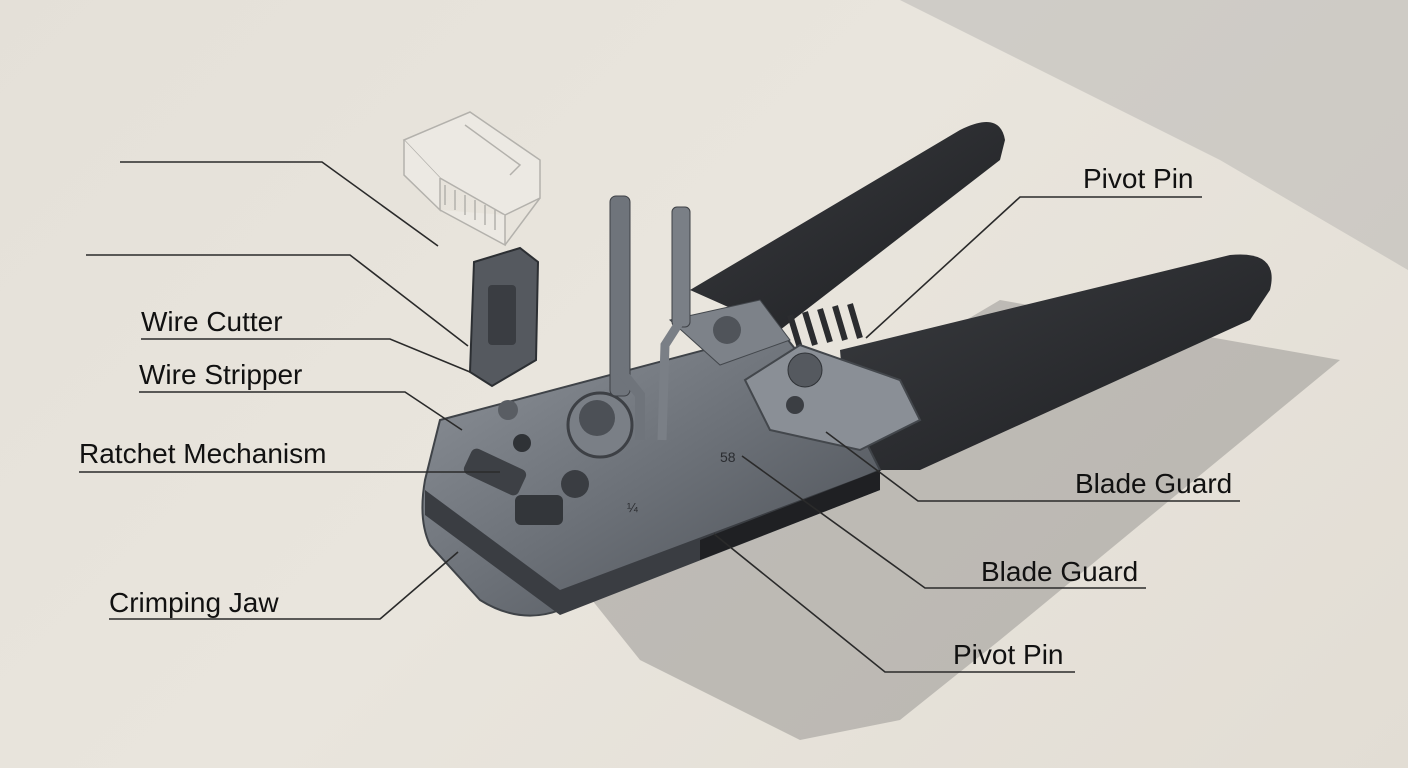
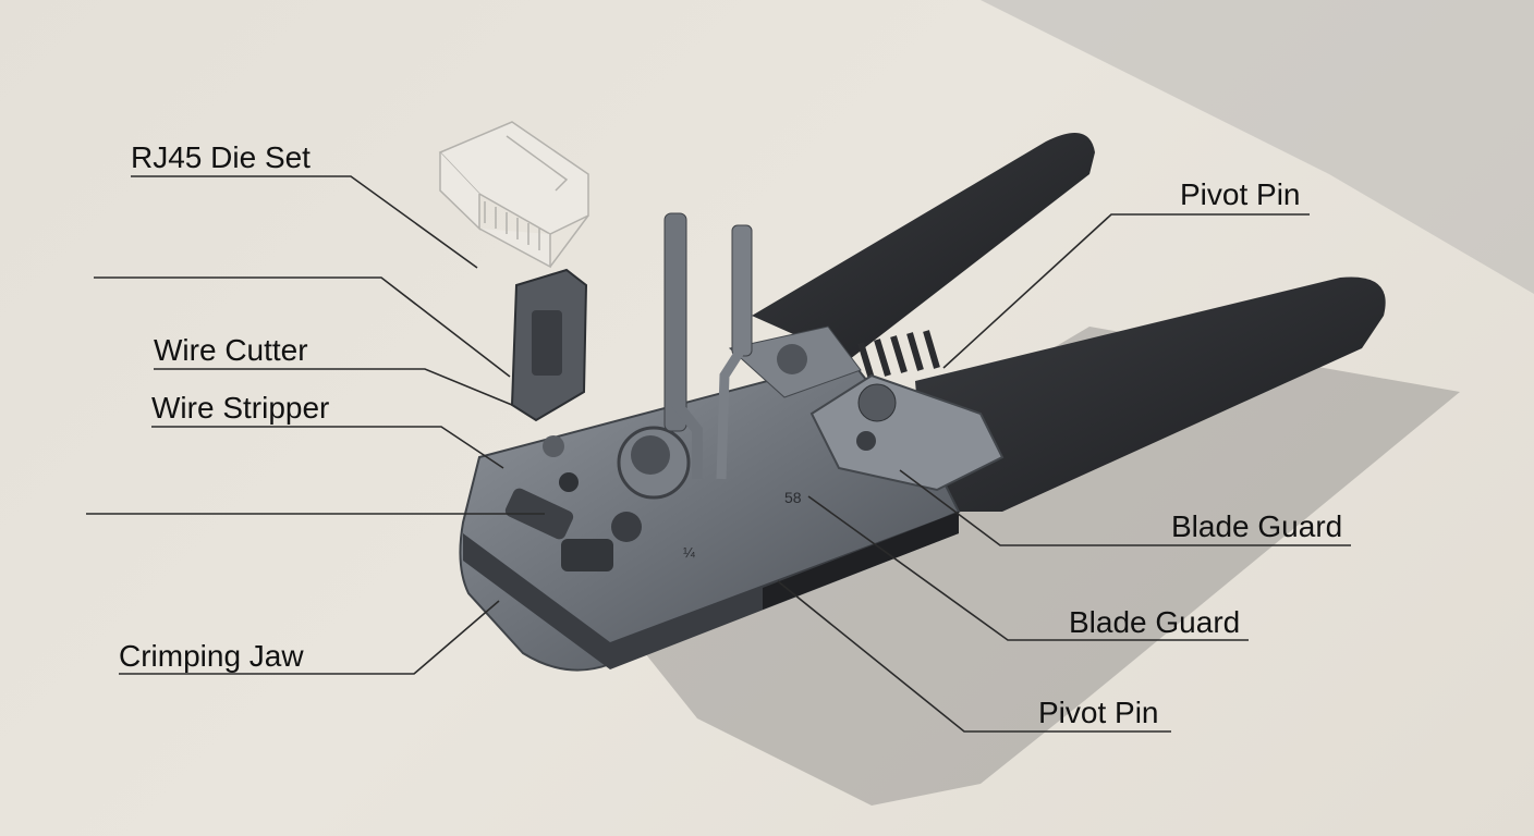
  58
  ¼
+ RJ45 Die Set
  Wire Cutter
  Wire Stripper
- Ratchet Mechanism
  Crimping Jaw
  Pivot Pin
  Blade Guard
  Blade Guard
  Pivot Pin
